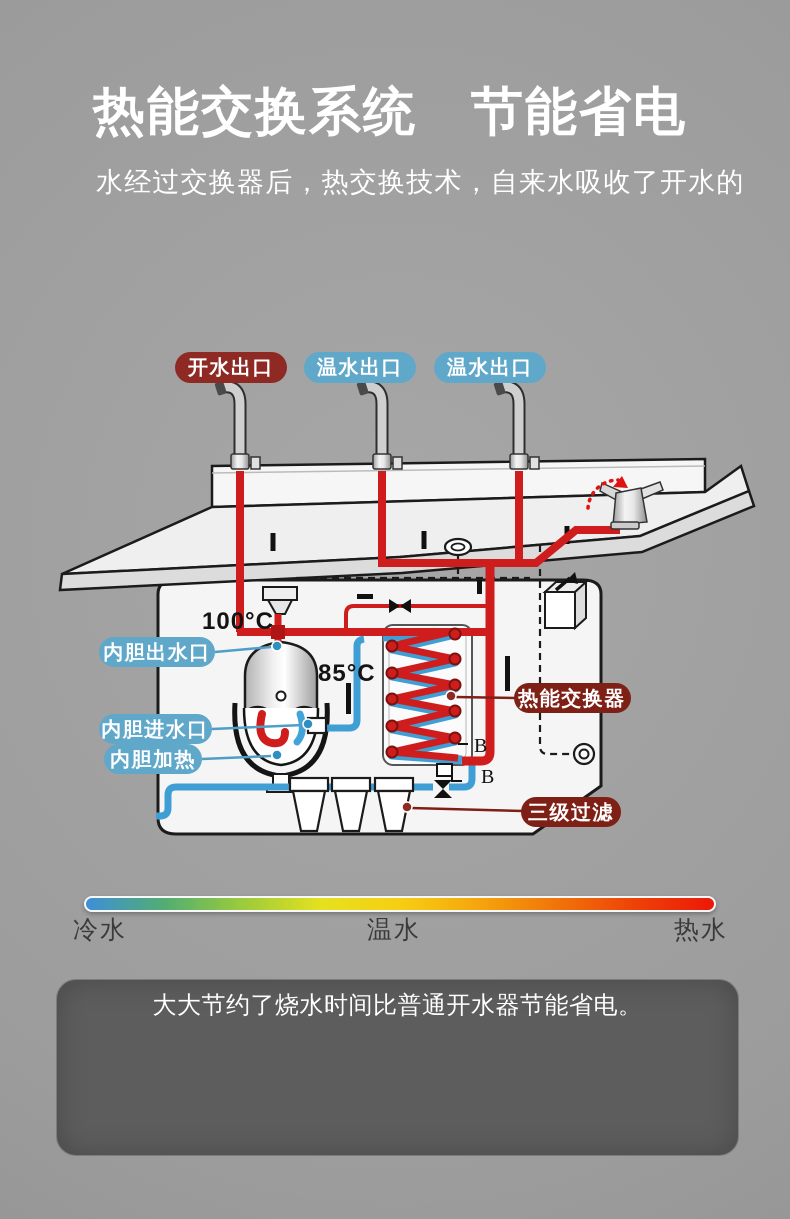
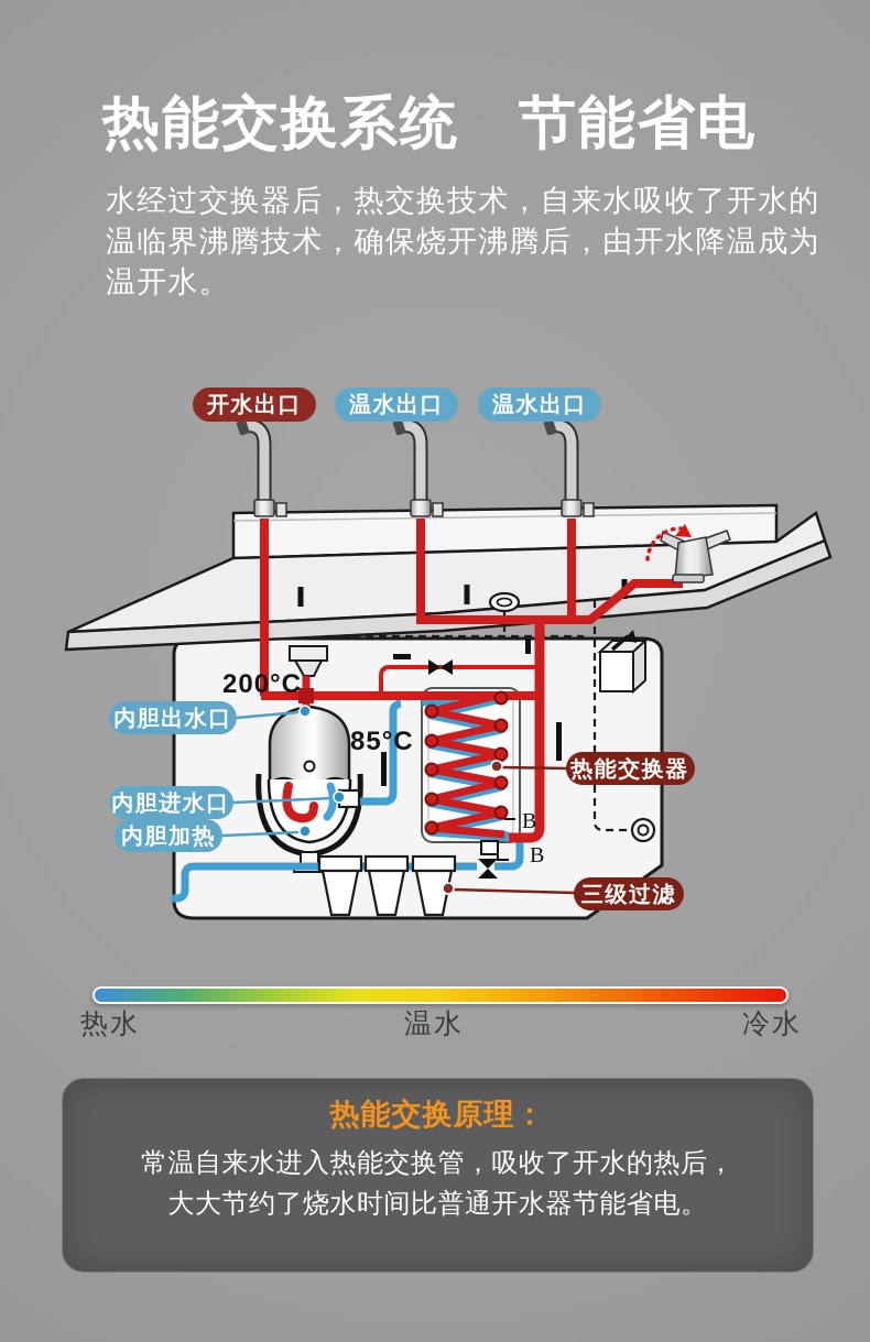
  热能交换系统 节能省电
  水经过交换器后，热交换技术，自来水吸收了开水的
+ 温临界沸腾技术，确保烧开沸腾后，由开水降温成为
+ 温开水。
  开水出口
  温水出口
  温水出口
  内胆出水口
  内胆进水口
  内胆加热
  热能交换器
  三级过滤
- 100°C
+ 200°C
  85°C
  B
  B
- 冷水
+ 热水
  温水
- 热水
+ 冷水
+ 热能交换原理：
+ 常温自来水进入热能交换管，吸收了开水的热后，
  大大节约了烧水时间比普通开水器节能省电。
